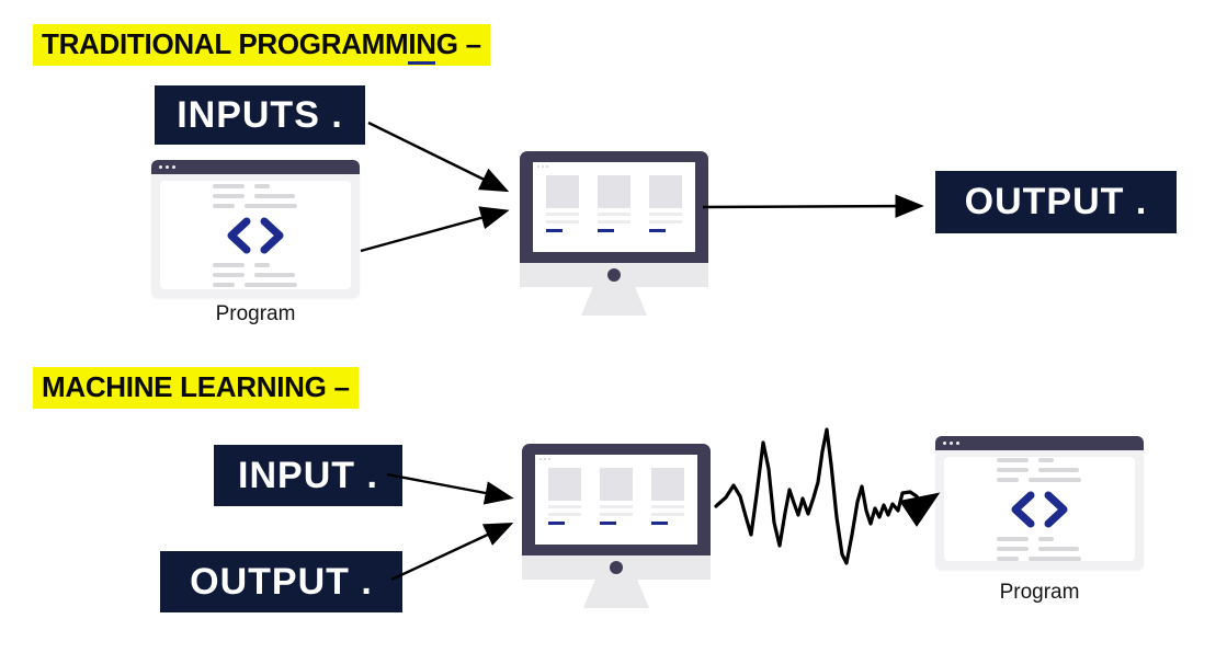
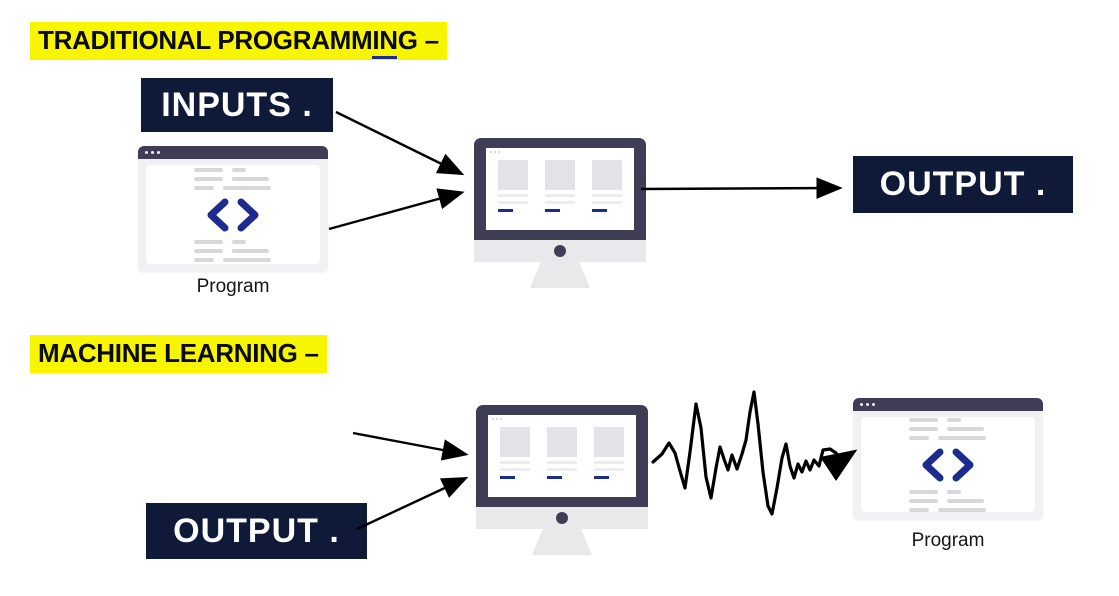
  TRADITIONAL PROGRAMMING –
  INPUTS .
  Program
  OUTPUT .
  MACHINE LEARNING –
- INPUT .
  OUTPUT .
  Program
